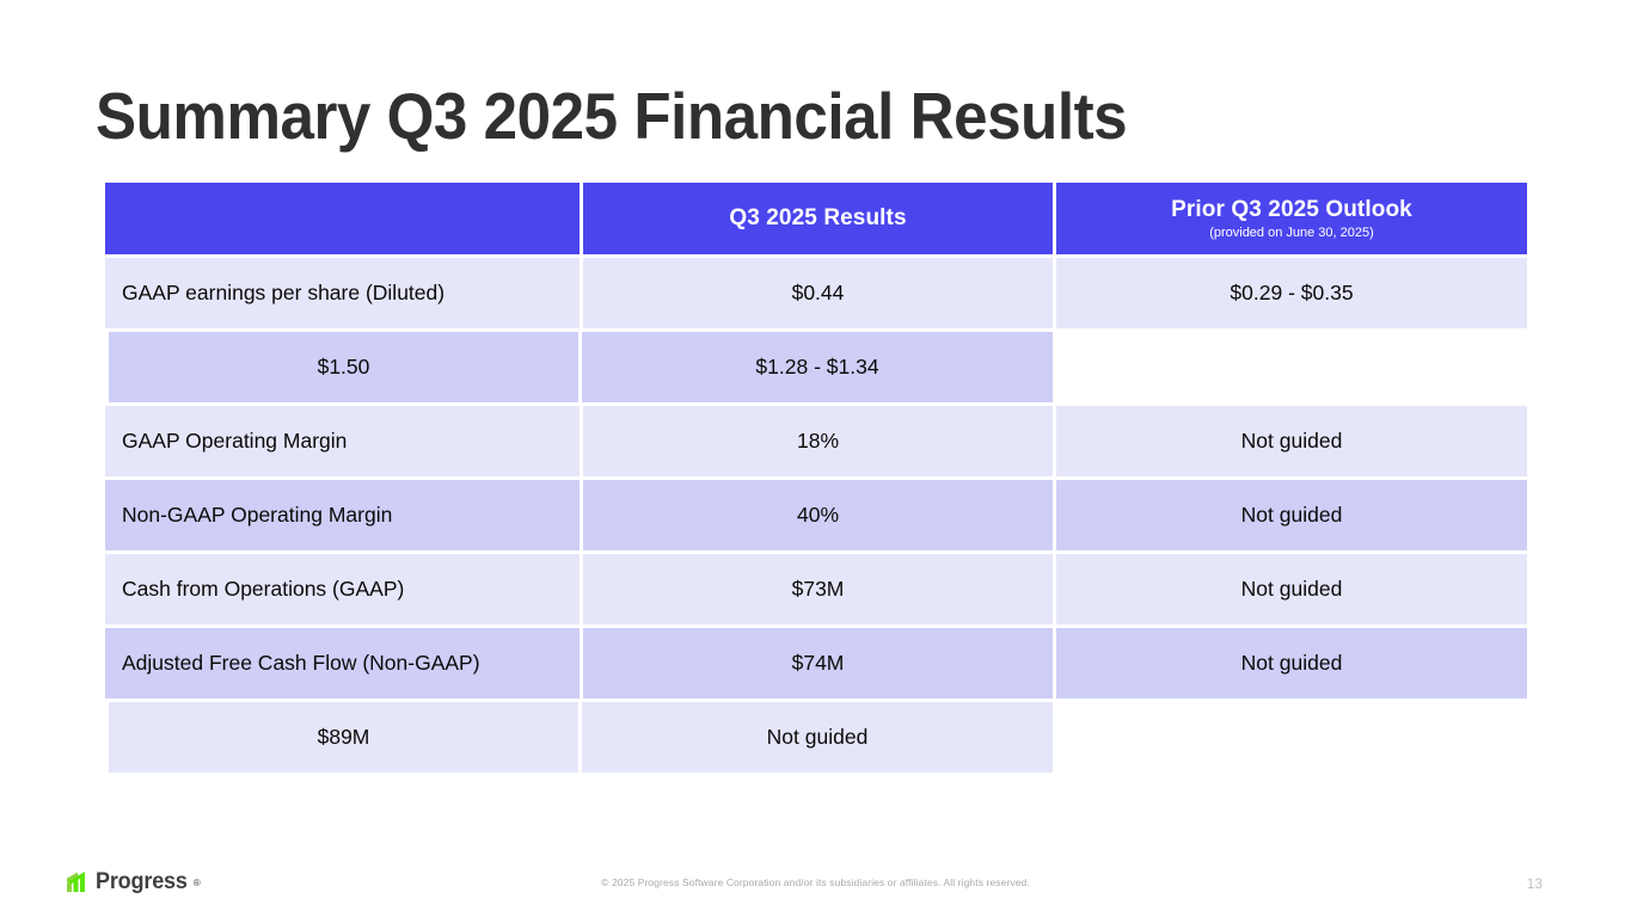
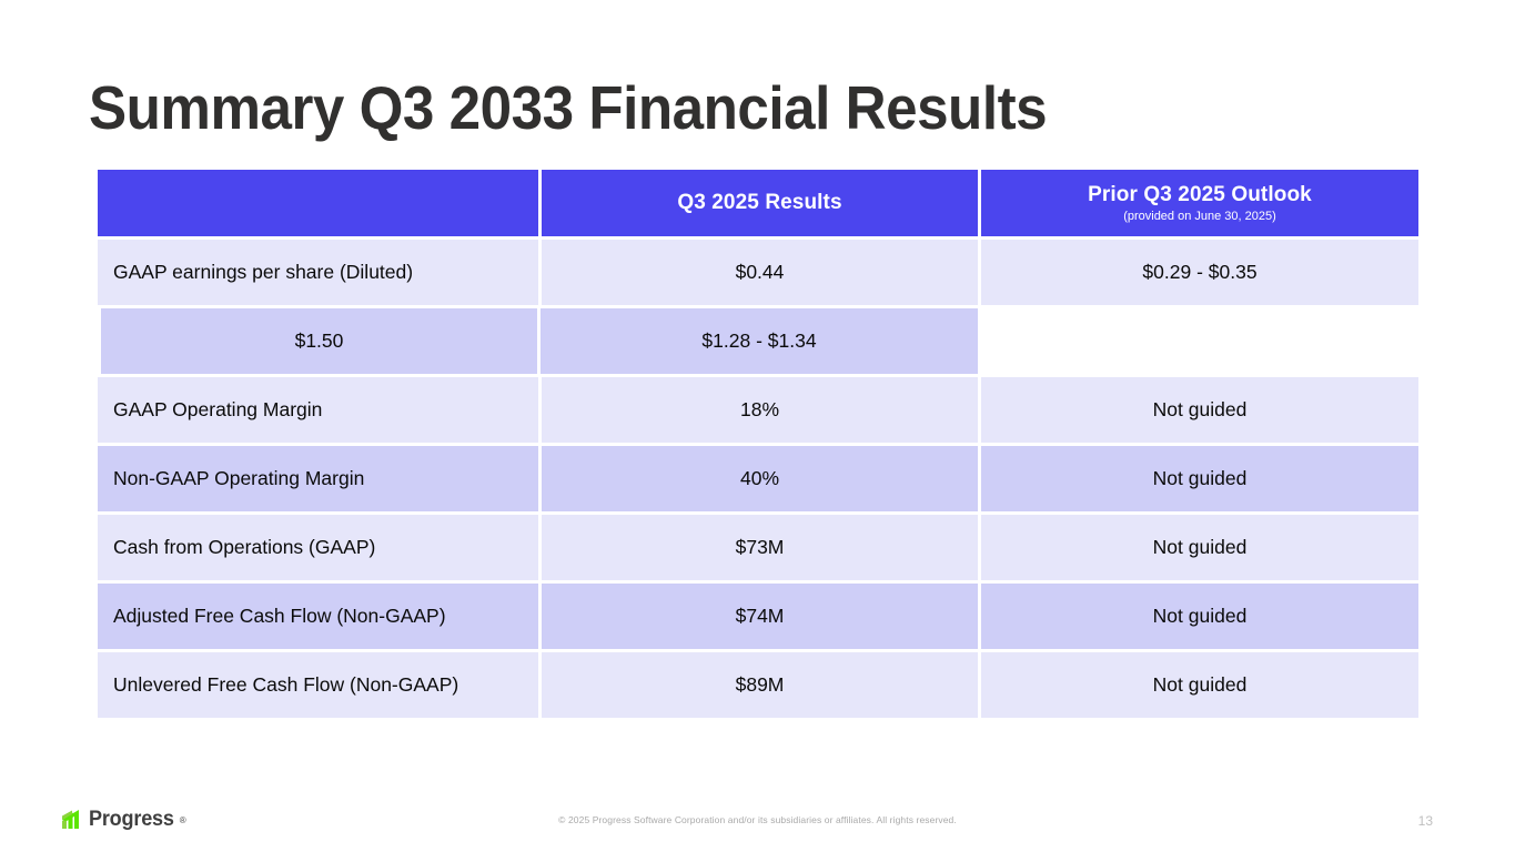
- Summary Q3 2025 Financial Results
+ Summary Q3 2033 Financial Results
  Q3 2025 Results
  Prior Q3 2025 Outlook
  (provided on June 30, 2025)
  GAAP earnings per share (Diluted)
  $0.44
  $0.29 - $0.35
  $1.50
  $1.28 - $1.34
  GAAP Operating Margin
  18%
  Not guided
  Non-GAAP Operating Margin
  40%
  Not guided
  Cash from Operations (GAAP)
  $73M
  Not guided
  Adjusted Free Cash Flow (Non-GAAP)
  $74M
  Not guided
+ Unlevered Free Cash Flow (Non-GAAP)
  $89M
  Not guided
  Progress
  ®
  © 2025 Progress Software Corporation and/or its subsidiaries or affiliates. All rights reserved.
  13
